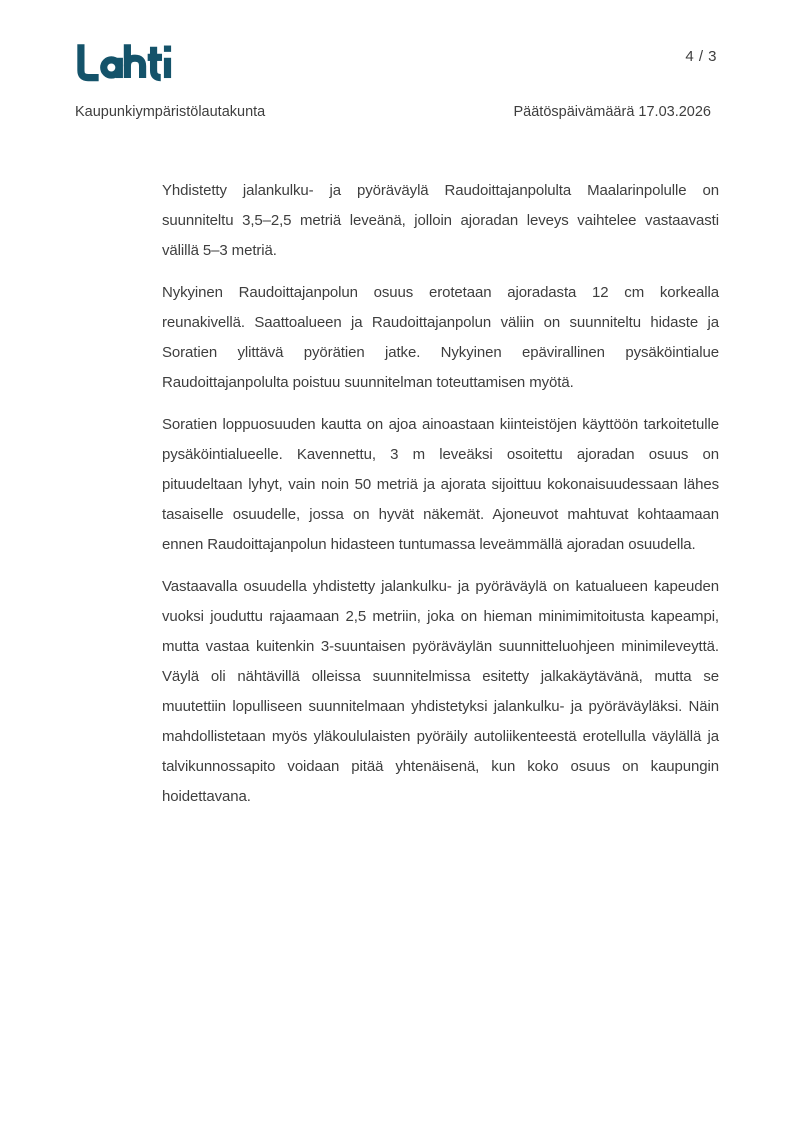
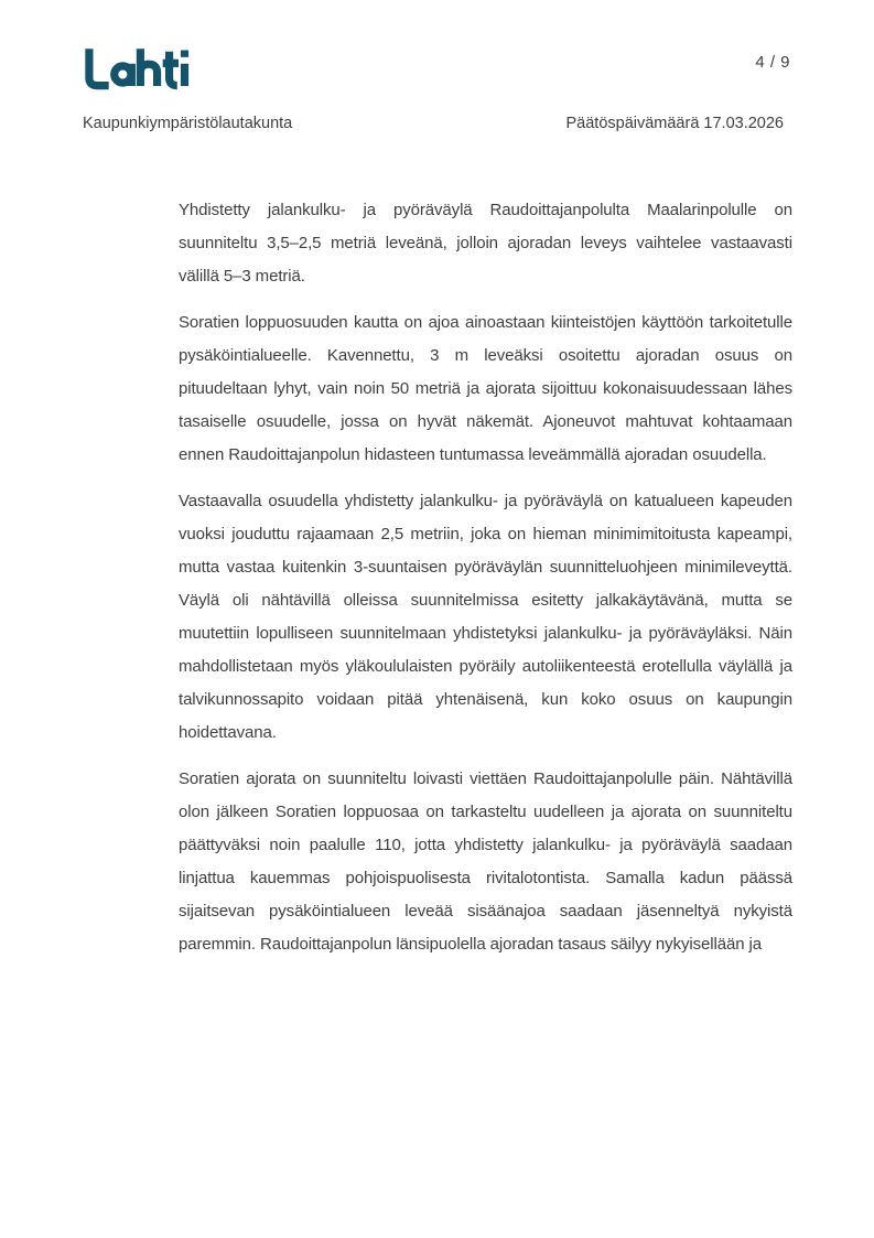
- 4 / 3
+ 4 / 9
  Kaupunkiympäristölautakunta
  Päätöspäivämäärä 17.03.2026
  Yhdistetty jalankulku- ja pyöräväylä Raudoittajanpolulta Maalarinpolulle on suunniteltu 3,5–2,5 metriä leveänä, jolloin ajoradan leveys vaihtelee vastaavasti välillä 5–3 metriä.
- Nykyinen Raudoittajanpolun osuus erotetaan ajoradasta 12 cm korkealla reunakivellä. Saattoalueen ja Raudoittajanpolun väliin on suunniteltu hidaste ja Soratien ylittävä pyörätien jatke. Nykyinen epävirallinen pysäköintialue Raudoittajanpolulta poistuu suunnitelman toteuttamisen myötä.
  Soratien loppuosuuden kautta on ajoa ainoastaan kiinteistöjen käyttöön tarkoitetulle pysäköintialueelle. Kavennettu, 3 m leveäksi osoitettu ajoradan osuus on pituudeltaan lyhyt, vain noin 50 metriä ja ajorata sijoittuu kokonaisuudessaan lähes tasaiselle osuudelle, jossa on hyvät näkemät. Ajoneuvot mahtuvat kohtaamaan ennen Raudoittajanpolun hidasteen tuntumassa leveämmällä ajoradan osuudella.
  Vastaavalla osuudella yhdistetty jalankulku- ja pyöräväylä on katualueen kapeuden vuoksi jouduttu rajaamaan 2,5 metriin, joka on hieman minimimitoitusta kapeampi, mutta vastaa kuitenkin 3-suuntaisen pyöräväylän suunnitteluohjeen minimileveyttä. Väylä oli nähtävillä olleissa suunnitelmissa esitetty jalkakäytävänä, mutta se muutettiin lopulliseen suunnitelmaan yhdistetyksi jalankulku- ja pyöräväyläksi. Näin mahdollistetaan myös yläkoululaisten pyöräily autoliikenteestä erotellulla väylällä ja talvikunnossapito voidaan pitää yhtenäisenä, kun koko osuus on kaupungin hoidettavana.
+ Soratien ajorata on suunniteltu loivasti viettäen Raudoittajanpolulle päin. Nähtävillä olon jälkeen Soratien loppuosaa on tarkasteltu uudelleen ja ajorata on suunniteltu päättyväksi noin paalulle 110, jotta yhdistetty jalankulku- ja pyöräväylä saadaan linjattua kauemmas pohjoispuolisesta rivitalotontista. Samalla kadun päässä sijaitsevan pysäköintialueen leveää sisäänajoa saadaan jäsenneltyä nykyistä paremmin. Raudoittajanpolun länsipuolella ajoradan tasaus säilyy nykyisellään ja
